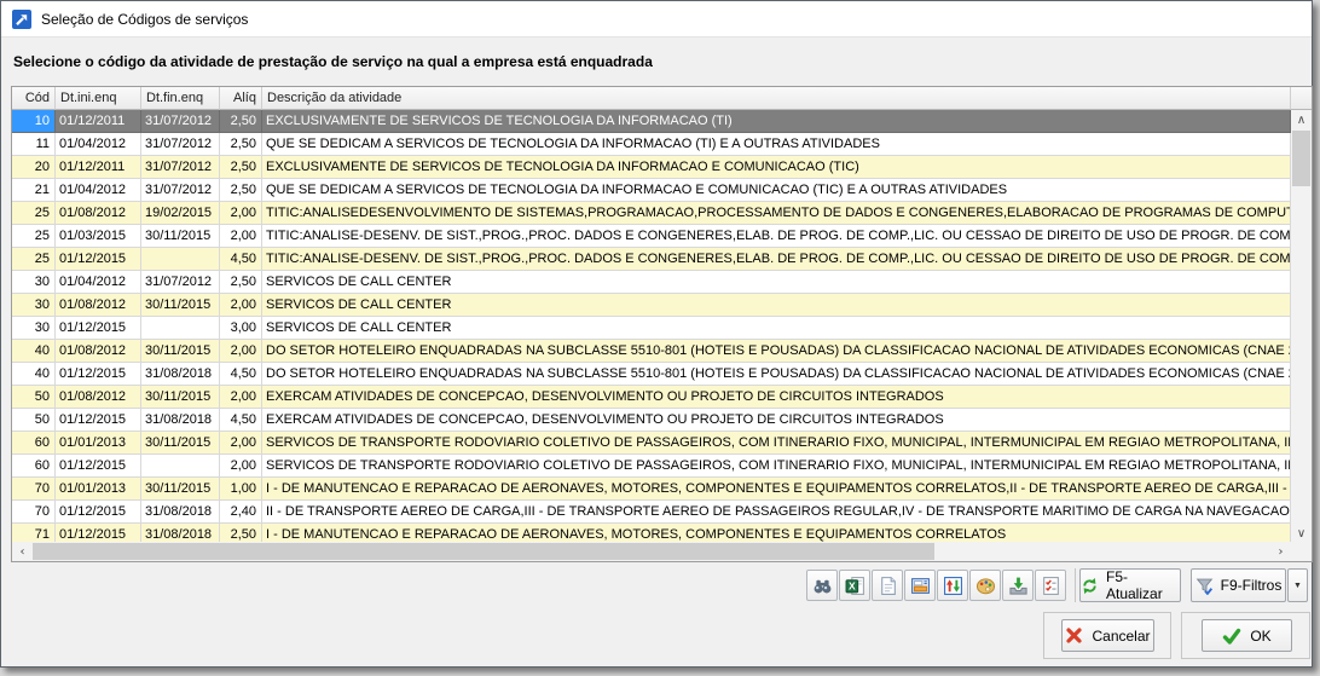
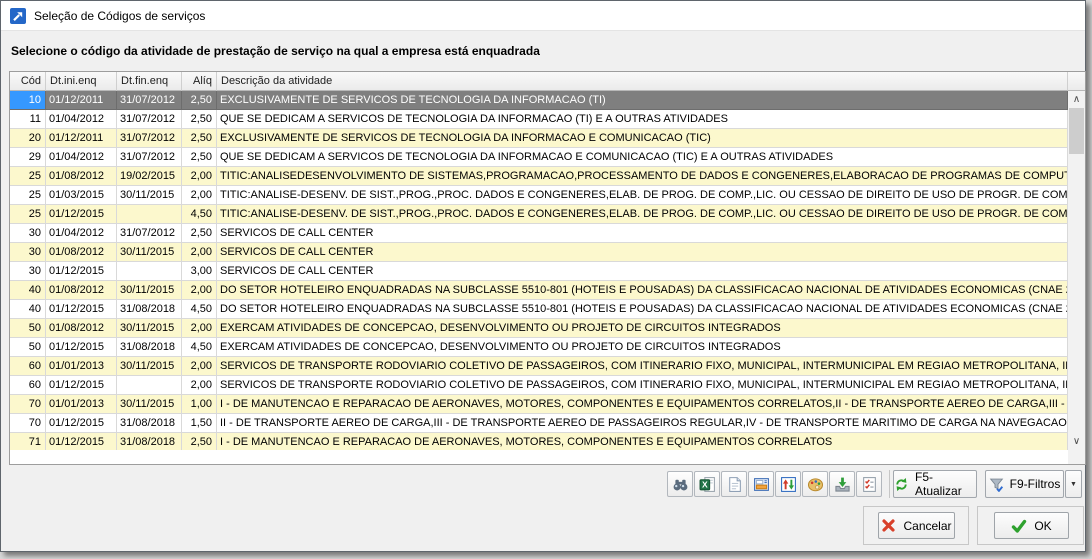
  Seleção de Códigos de serviços
  Selecione o código da atividade de prestação de serviço na qual a empresa está enquadrada
  Cód
  Dt.ini.enq
  Dt.fin.enq
  Alíq
  Descrição da atividade
  10
  01/12/2011
  31/07/2012
  2,50
  EXCLUSIVAMENTE DE SERVICOS DE TECNOLOGIA DA INFORMACAO (TI)
  11
  01/04/2012
  31/07/2012
  2,50
  QUE SE DEDICAM A SERVICOS DE TECNOLOGIA DA INFORMACAO (TI) E A OUTRAS ATIVIDADES
  20
  01/12/2011
  31/07/2012
  2,50
  EXCLUSIVAMENTE DE SERVICOS DE TECNOLOGIA DA INFORMACAO E COMUNICACAO (TIC)
- 21
+ 29
  01/04/2012
  31/07/2012
  2,50
  QUE SE DEDICAM A SERVICOS DE TECNOLOGIA DA INFORMACAO E COMUNICACAO (TIC) E A OUTRAS ATIVIDADES
  25
  01/08/2012
  19/02/2015
  2,00
  TITIC:ANALISEDESENVOLVIMENTO DE SISTEMAS,PROGRAMACAO,PROCESSAMENTO DE DADOS E CONGENERES,ELABORACAO DE PROGRAMAS DE COMPU
  25
  01/03/2015
  30/11/2015
  2,00
  TITIC:ANALISE-DESENV. DE SIST.,PROG.,PROC. DADOS E CONGENERES,ELAB. DE PROG. DE COMP.,LIC. OU CESSAO DE DIREITO DE USO DE PROGR. DE COM
  25
  01/12/2015
  4,50
  TITIC:ANALISE-DESENV. DE SIST.,PROG.,PROC. DADOS E CONGENERES,ELAB. DE PROG. DE COMP.,LIC. OU CESSAO DE DIREITO DE USO DE PROGR. DE COM
  30
  01/04/2012
  31/07/2012
  2,50
  SERVICOS DE CALL CENTER
  30
  01/08/2012
  30/11/2015
  2,00
  SERVICOS DE CALL CENTER
  30
  01/12/2015
  3,00
  SERVICOS DE CALL CENTER
  40
  01/08/2012
  30/11/2015
  2,00
  DO SETOR HOTELEIRO ENQUADRADAS NA SUBCLASSE 5510-801 (HOTEIS E POUSADAS) DA CLASSIFICACAO NACIONAL DE ATIVIDADES ECONOMICAS (CNAE
  40
  01/12/2015
  31/08/2018
  4,50
  DO SETOR HOTELEIRO ENQUADRADAS NA SUBCLASSE 5510-801 (HOTEIS E POUSADAS) DA CLASSIFICACAO NACIONAL DE ATIVIDADES ECONOMICAS (CNAE
  50
  01/08/2012
  30/11/2015
  2,00
  EXERCAM ATIVIDADES DE CONCEPCAO, DESENVOLVIMENTO OU PROJETO DE CIRCUITOS INTEGRADOS
  50
  01/12/2015
  31/08/2018
  4,50
  EXERCAM ATIVIDADES DE CONCEPCAO, DESENVOLVIMENTO OU PROJETO DE CIRCUITOS INTEGRADOS
  60
  01/01/2013
  30/11/2015
  2,00
  SERVICOS DE TRANSPORTE RODOVIARIO COLETIVO DE PASSAGEIROS, COM ITINERARIO FIXO, MUNICIPAL, INTERMUNICIPAL EM REGIAO METROPOLITANA, I
  60
  01/12/2015
  2,00
  SERVICOS DE TRANSPORTE RODOVIARIO COLETIVO DE PASSAGEIROS, COM ITINERARIO FIXO, MUNICIPAL, INTERMUNICIPAL EM REGIAO METROPOLITANA, I
  70
  01/01/2013
  30/11/2015
  1,00
  I - DE MANUTENCAO E REPARACAO DE AERONAVES, MOTORES, COMPONENTES E EQUIPAMENTOS CORRELATOS,II - DE TRANSPORTE AEREO DE CARGA,III -
  70
  01/12/2015
  31/08/2018
- 2,40
+ 1,50
  II - DE TRANSPORTE AEREO DE CARGA,III - DE TRANSPORTE AEREO DE PASSAGEIROS REGULAR,IV - DE TRANSPORTE MARITIMO DE CARGA NA NAVEGACAO
  71
  01/12/2015
  31/08/2018
  2,50
  I - DE MANUTENCAO E REPARACAO DE AERONAVES, MOTORES, COMPONENTES E EQUIPAMENTOS CORRELATOS
  ∧
  ∨
- ‹
- ›
  X
  F5-Atualizar
  F9-Filtros
  Cancelar
  OK
